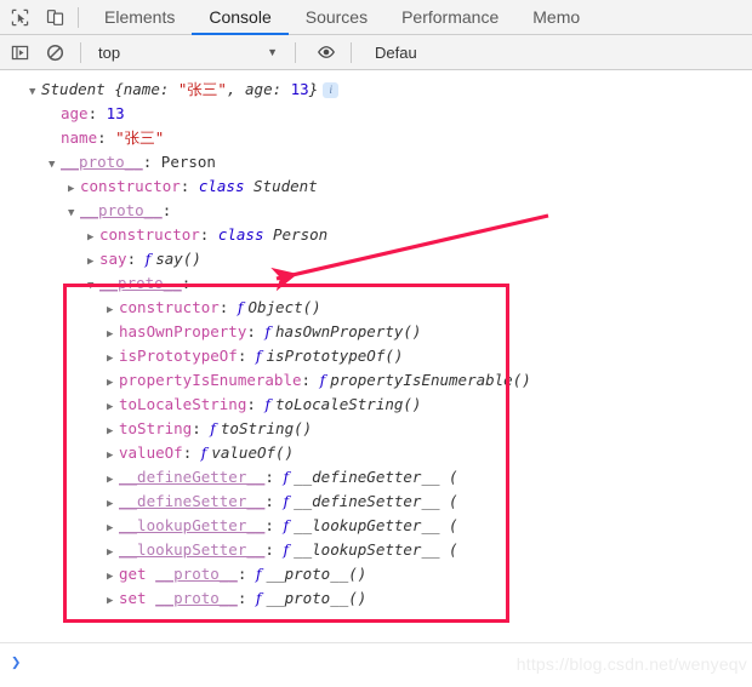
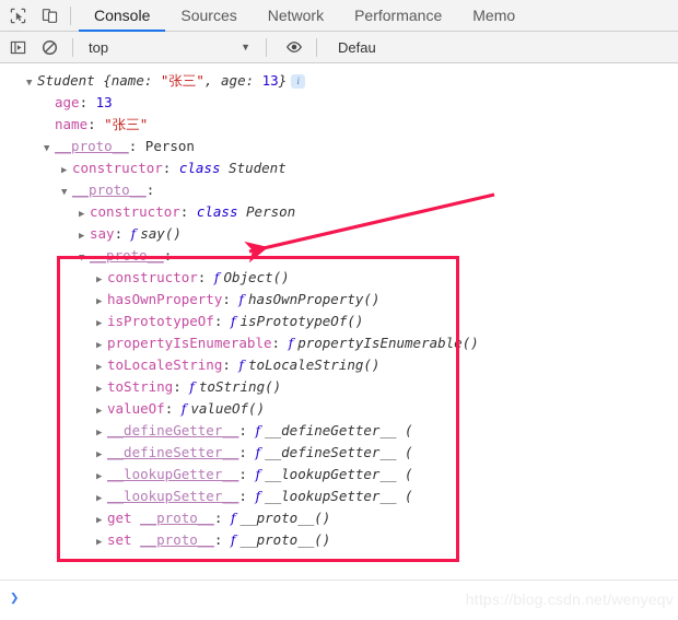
- Elements
  Console
  Sources
+ Network
  Performance
  Memo
  top
  ▼
  Defau
  ▼ Student {name: "张三", age: 13} i
  age: 13
  name: "张三"
  ▼ __proto__: Person
  ▶ constructor: class Student
  ▼ __proto__:
  ▶ constructor: class Person
  ▶ say: f say()
  ▼ __proto__:
  ▶ constructor: f Object()
  ▶ hasOwnProperty: f hasOwnProperty()
  ▶ isPrototypeOf: f isPrototypeOf()
  ▶ propertyIsEnumerable: f propertyIsEnumerable()
  ▶ toLocaleString: f toLocaleString()
  ▶ toString: f toString()
  ▶ valueOf: f valueOf()
  ▶ __defineGetter__: f __defineGetter__ (
  ▶ __defineSetter__: f __defineSetter__ (
  ▶ __lookupGetter__: f __lookupGetter__ (
  ▶ __lookupSetter__: f __lookupSetter__ (
  ▶ get __proto__: f __proto__()
  ▶ set __proto__: f __proto__()
  ❯
